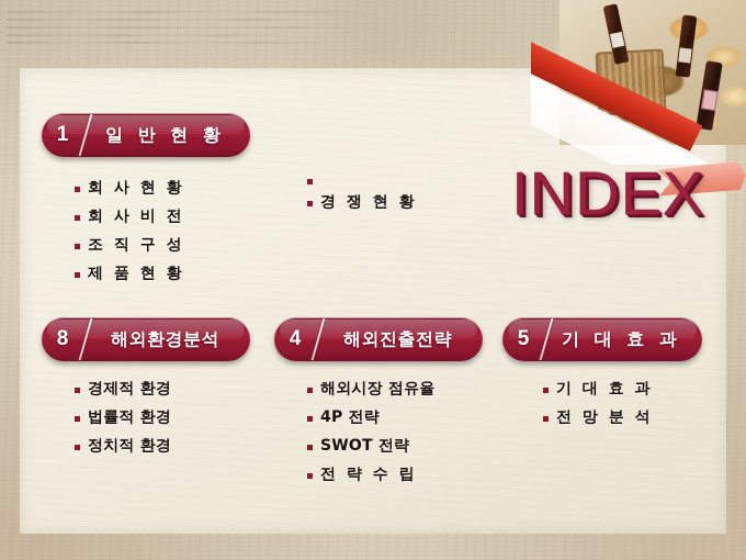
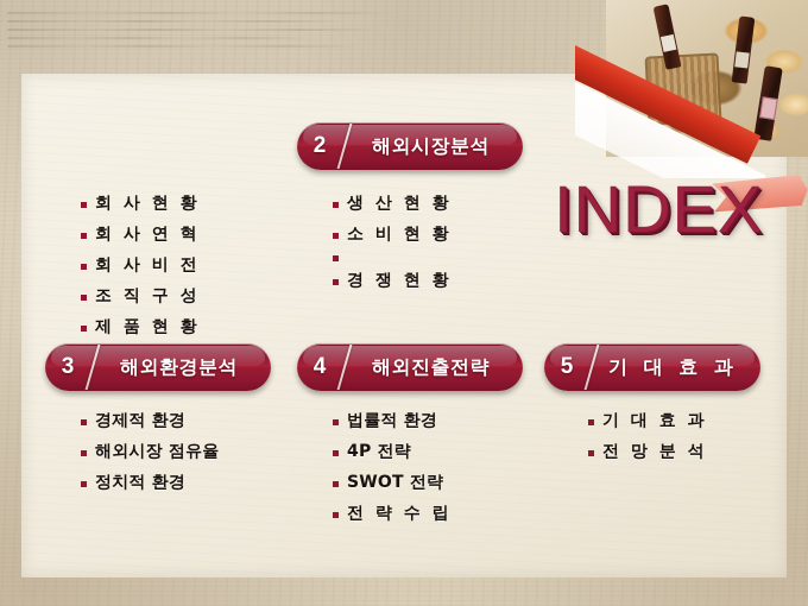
  INDEX
- 1
- 일 반 현 황
  회 사 현 황
+ 회 사 연 혁
  회 사 비 전
  조 직 구 성
  제 품 현 황
+ 2
+ 해외시장분석
+ 생 산 현 황
+ 소 비 현 황
  경 쟁 현 황
- 8
+ 3
  해외환경분석
  경제적 환경
- 법률적 환경
+ 해외시장 점유율
  정치적 환경
  4
  해외진출전략
- 해외시장 점유율
+ 법률적 환경
  4P 전략
  SWOT 전략
  전 략 수 립
  5
  기 대 효 과
  기 대 효 과
  전 망 분 석
